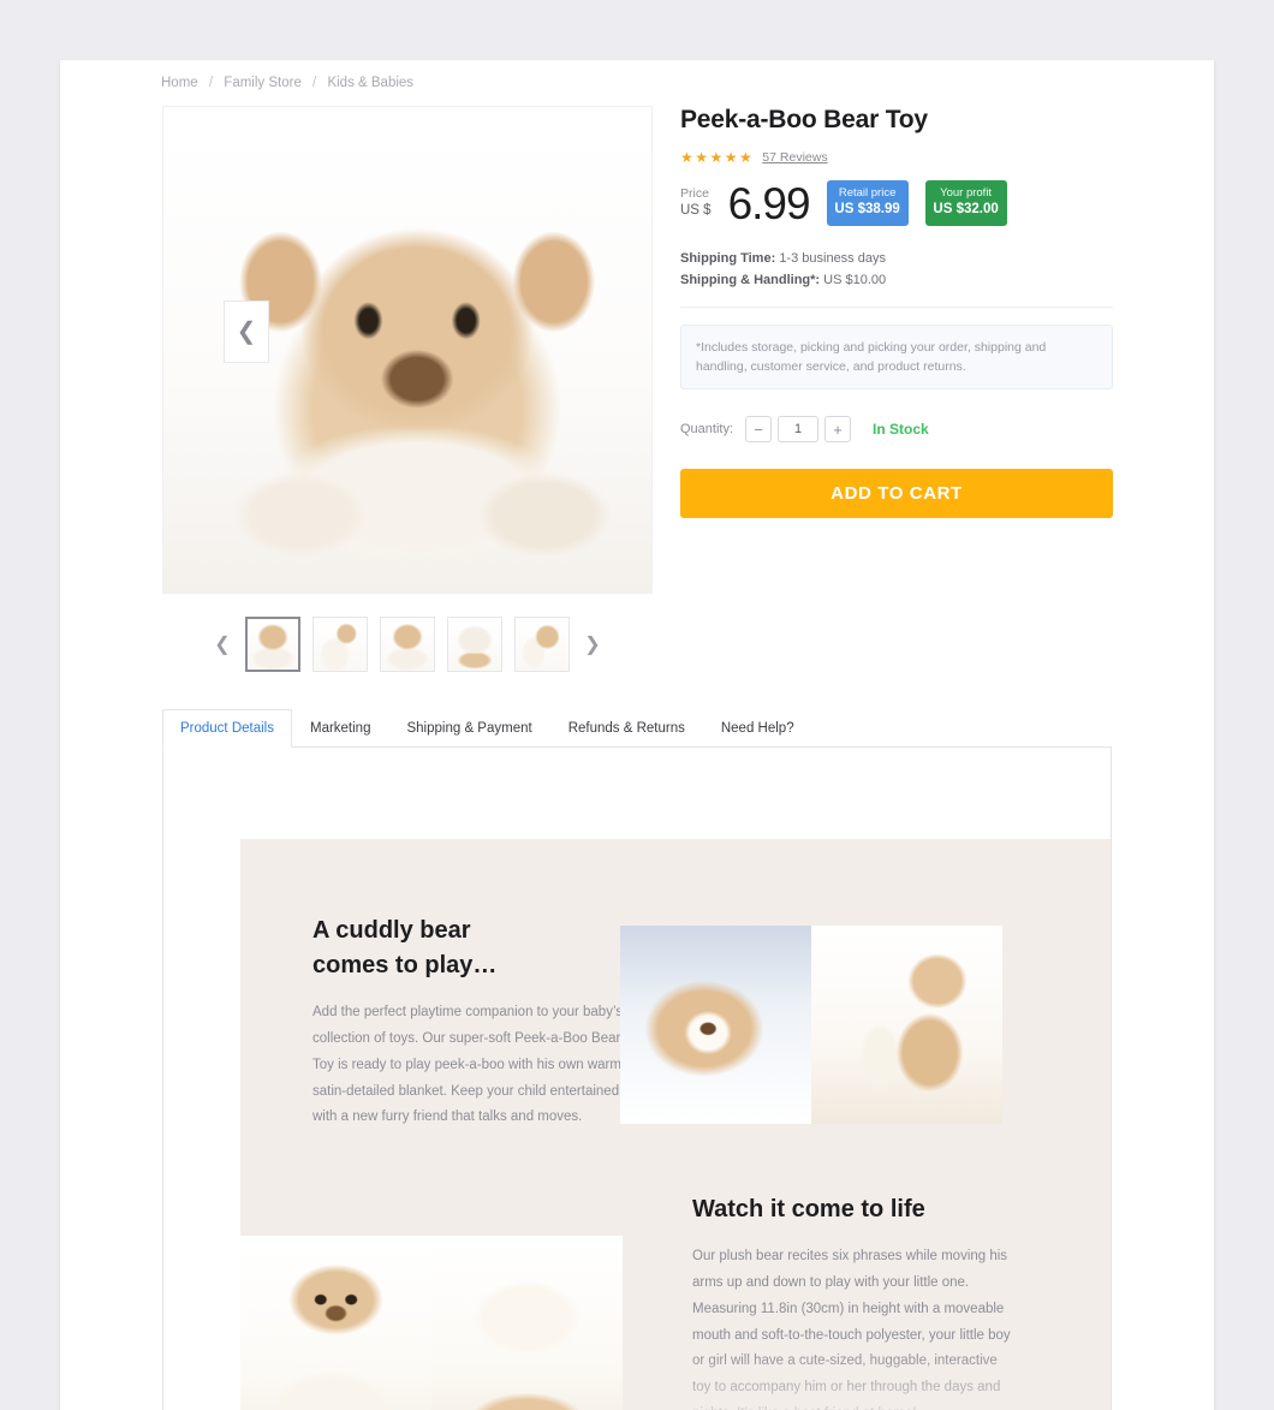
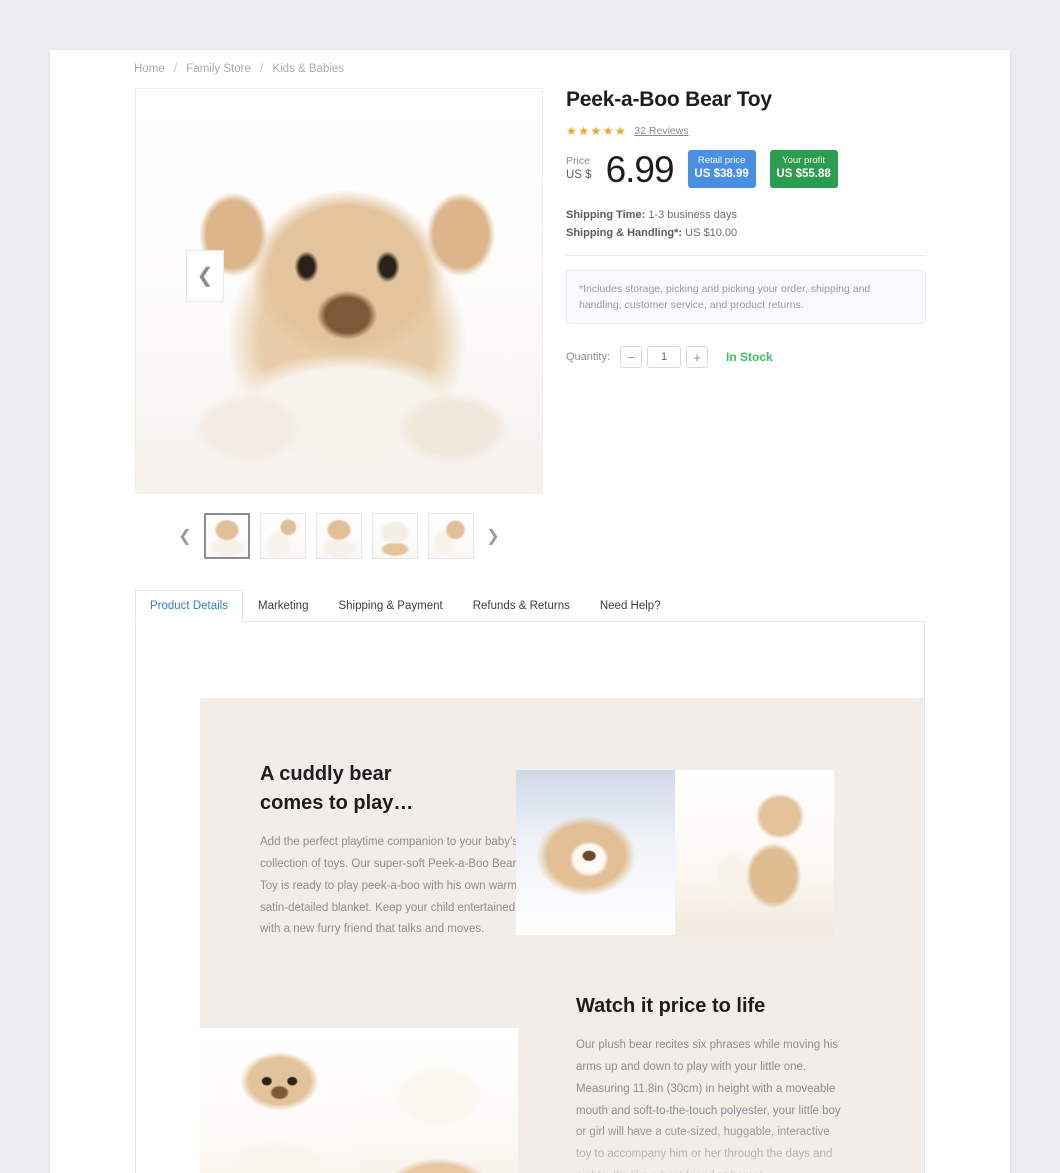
  Home / Family Store / Kids & Babies
  ❮
  ❮
  ❯
  Peek-a-Boo Bear Toy
  ★★★★★
- 57 Reviews
+ 32 Reviews
  Price
  US $
  6.99
  Retail price
  US $38.99
  Your profit
- US $32.00
+ US $55.88
  Shipping Time: 1-3 business days
  Shipping & Handling*: US $10.00
  *Includes storage, picking and picking your order, shipping and handling, customer service, and product returns.
  Quantity:
  −
  1
  +
  In Stock
- ADD TO CART
  Product Details
  Marketing
  Shipping & Payment
  Refunds & Returns
  Need Help?
  A cuddly bear
  comes to play…
  Add the perfect playtime companion to your baby’ collection of toys. Our super-soft Peek-a-Boo Bear Toy is ready to play peek-a-boo with his own warm satin-detailed blanket. Keep your child entertained with a new furry friend that talks and moves.
- Watch it come to life
+ Watch it price to life
  Our plush bear recites six phrases while moving his arms up and down to play with your little one. Measuring 11.8in (30cm) in height with a moveable mouth and soft-to-the-touch polyester, your little boy or girl will have a cute-sized, huggable, interactive toy to accompany him or her through the days and
